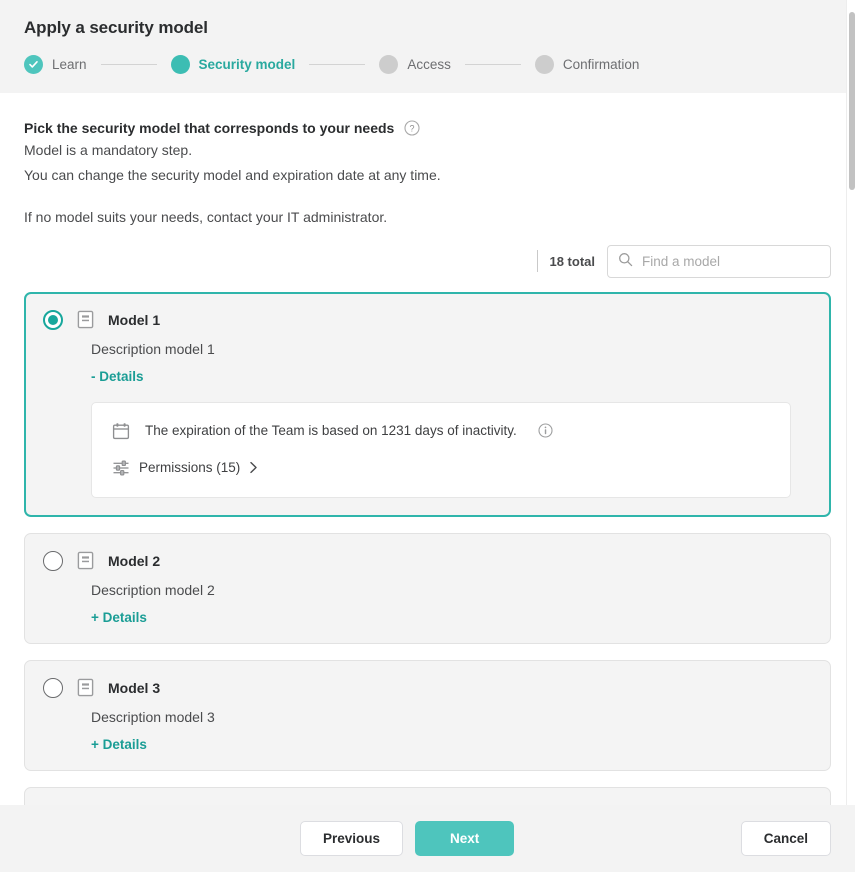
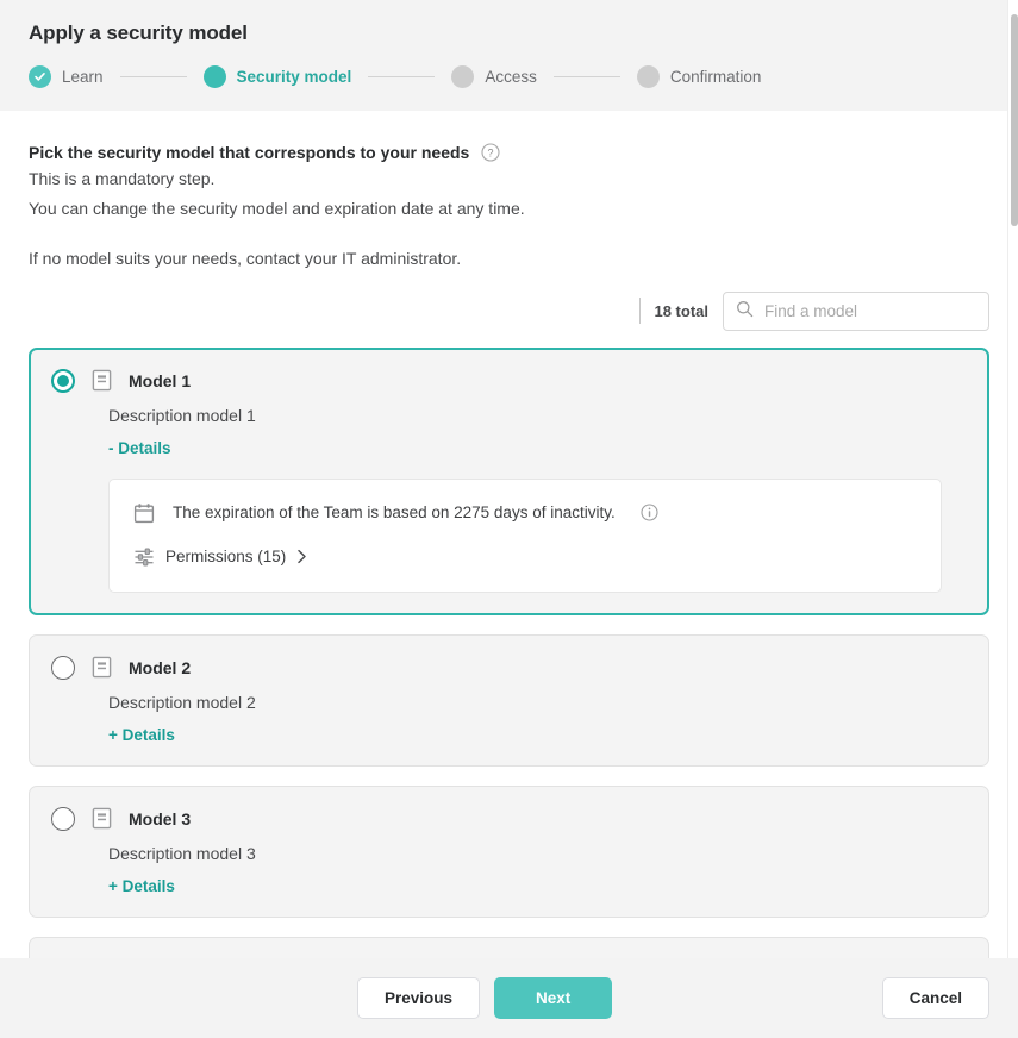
  Apply a security model
  Learn
  Security model
  Access
  Confirmation
  Pick the security model that corresponds to your needs
  ?
- Model is a mandatory step.
+ This is a mandatory step.
  You can change the security model and expiration date at any time.
  If no model suits your needs, contact your IT administrator.
  18 total
  Find a model
  Model 1
  Description model 1
  - Details
- The expiration of the Team is based on 1231 days of inactivity.
+ The expiration of the Team is based on 2275 days of inactivity.
  Permissions (15)
  Model 2
  Description model 2
  + Details
  Model 3
  Description model 3
  + Details
  Previous
  Next
  Cancel
